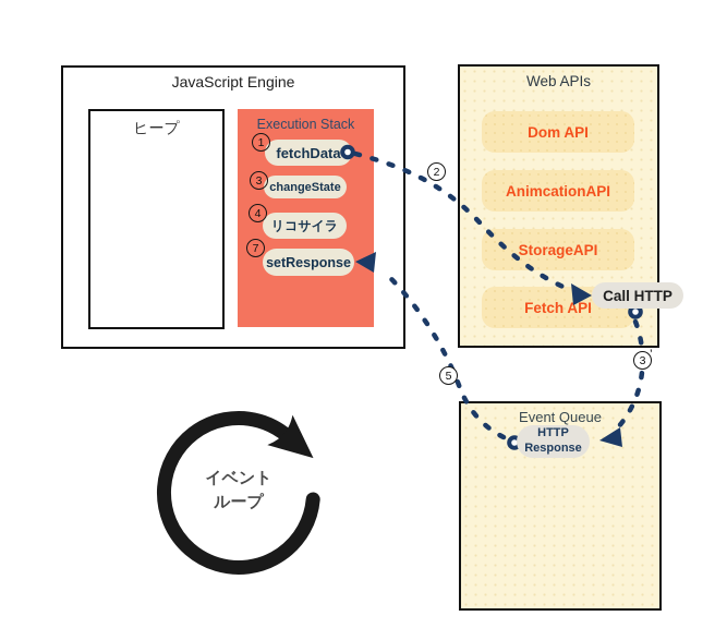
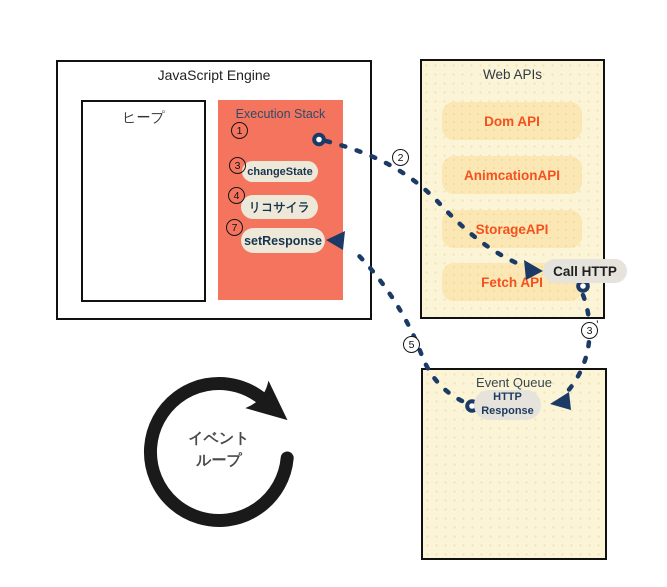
  JavaScript Engine
  ヒープ
  Execution Stack
- fetchData
  changeState
  リコサイラ
  setResponse
  1
  3
  4
  7
  Web APIs
  Dom API
  AnimcationAPI
  StorageAPI
  Fetch API
  Call HTTP
  Event Queue
  HTTP Response
  イベント
  ループ
  2
  5
  3
  ’
